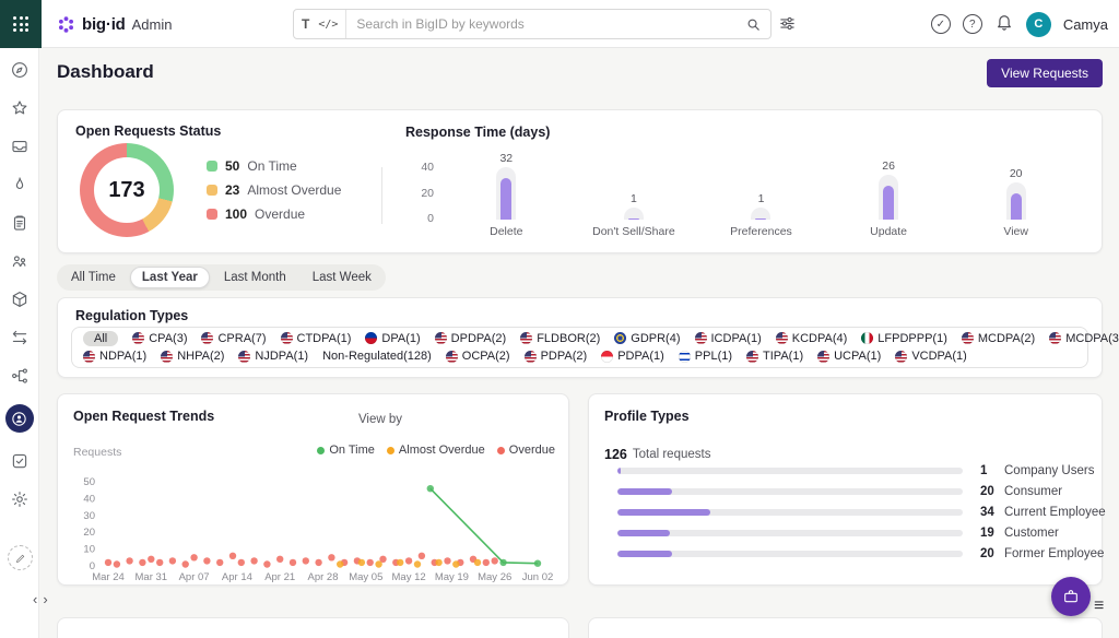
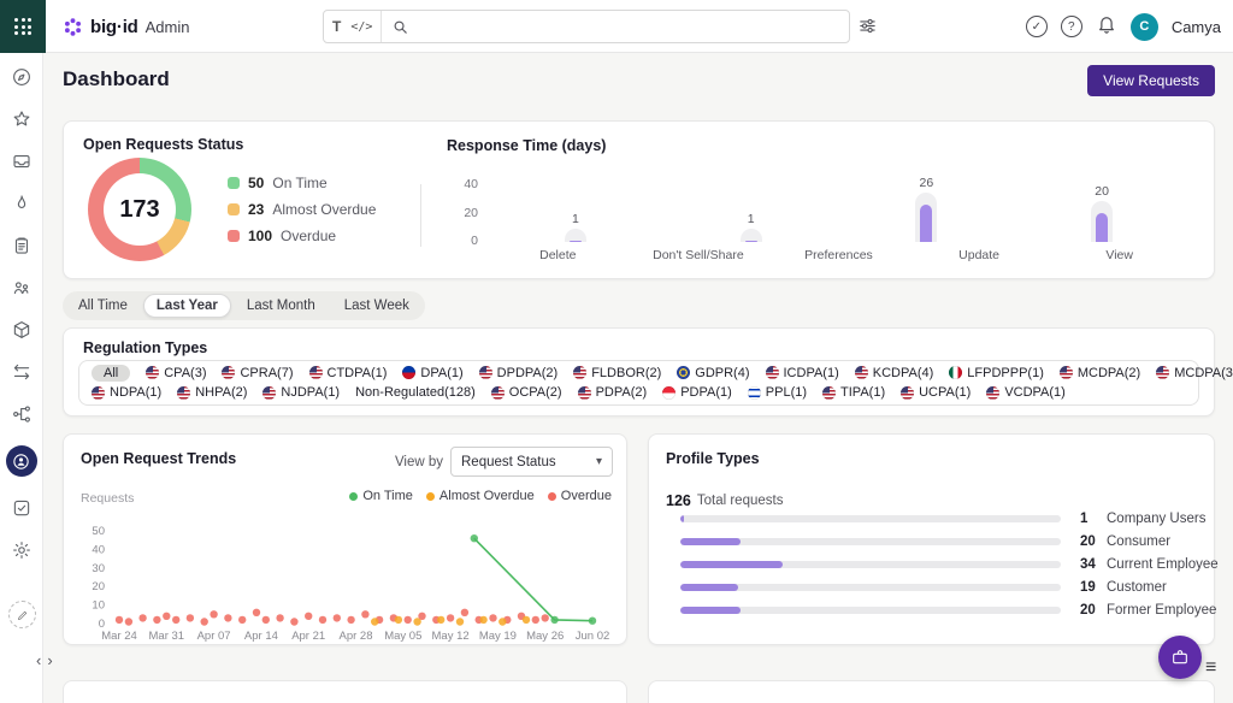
  big·id
  Admin
  T
  </>
- Search in BigID by keywords
  ✓
  ?
  C
  Camya
  ‹›
  Dashboard
  View Requests
  Open Requests Status
  173
  50
  On Time
  23
  Almost Overdue
  100
  Overdue
  Response Time (days)
  40
  20
  0
- 32
  1
  1
  26
  20
  Delete
  Don't Sell/Share
  Preferences
  Update
  View
  All Time
  Last Year
  Last Month
  Last Week
  Regulation Types
  All
  CPA(3)
  CPRA(7)
  CTDPA(1)
  DPA(1)
  DPDPA(2)
  FLDBOR(2)
  GDPR(4)
  ICDPA(1)
  KCDPA(4)
  LFPDPPP(1)
  MCDPA(2)
  MCDPA(3
  NDPA(1)
  NHPA(2)
  NJDPA(1)
  Non-Regulated(128)
  OCPA(2)
  PDPA(2)
  PDPA(1)
  PPL(1)
  TIPA(1)
  UCPA(1)
  VCDPA(1)
  Open Request Trends
  View by
+ Request Status
+ ▾
  Requests
  On Time
  Almost Overdue
  Overdue
  0
  10
  20
  30
  40
  50
  Mar 24
  Mar 31
  Apr 07
  Apr 14
  Apr 21
  Apr 28
  May 05
  May 12
  May 19
  May 26
  Jun 02
  Profile Types
  126
  Total requests
  1
  Company Users
  20
  Consumer
  34
  Current Employee
  19
  Customer
  20
  Former Employee
  ≡
